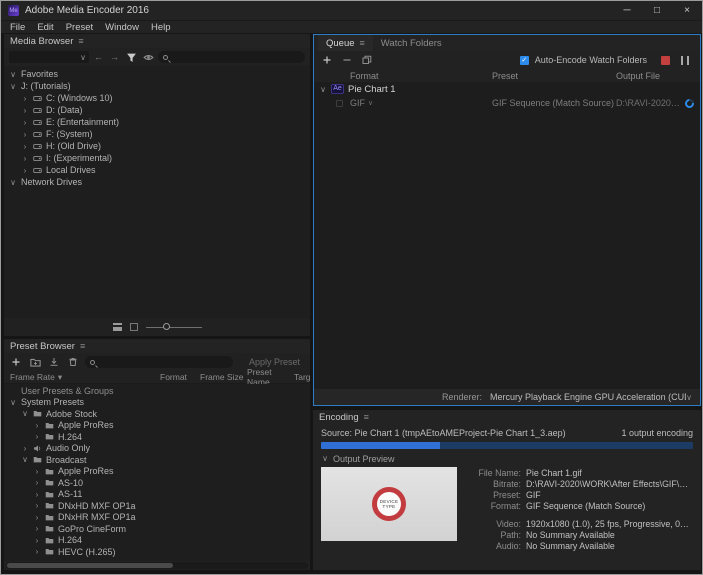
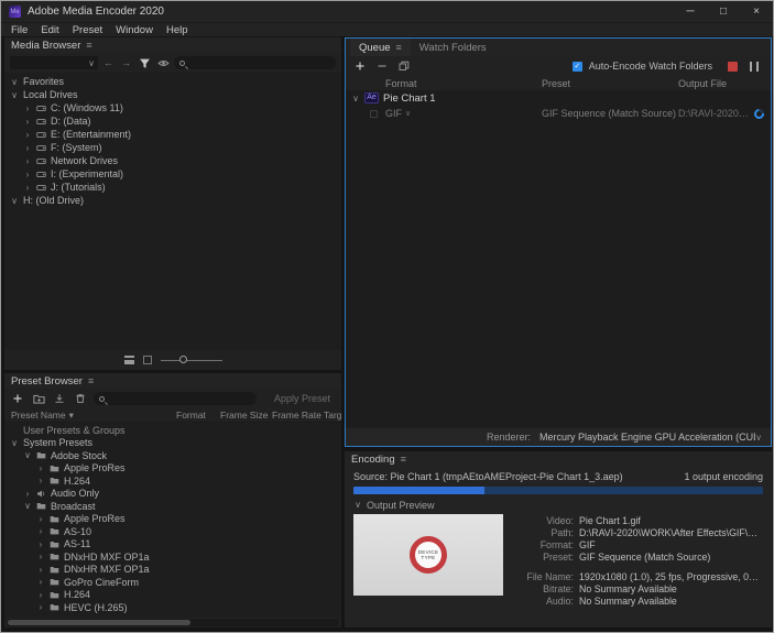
- Adobe Media Encoder 2016
+ Adobe Media Encoder 2020
  ─
  □
  ×
  File
  Edit
  Preset
  Window
  Help
  Media Browser
  ≡
  ∨
  ←
  →
  ∨
  Favorites
  ∨
- J: (Tutorials)
+ Local Drives
  ›
- C: (Windows 10)
+ C: (Windows 11)
  ›
  D: (Data)
  ›
  E: (Entertainment)
  ›
  F: (System)
  ›
- H: (Old Drive)
+ Network Drives
  ›
  I: (Experimental)
  ›
- Local Drives
+ J: (Tutorials)
  ∨
- Network Drives
+ H: (Old Drive)
  Preset Browser
  ≡
  Apply Preset
- Frame Rate
+ Preset Name
  ▾
  Format
  Frame Size
- Preset Name
+ Frame Rate
  User Presets & Groups
  ∨
  System Presets
  ∨
  Adobe Stock
  ›
  Apple ProRes
  ›
  H.264
  ›
  Audio Only
  ∨
  Broadcast
  ›
  Apple ProRes
  ›
  AS-10
  ›
  AS-11
  ›
  DNxHD MXF OP1a
  ›
  DNxHR MXF OP1a
  ›
  GoPro CineForm
  ›
  H.264
  ›
  HEVC (H.265)
  Queue
  ≡
  Watch Folders
  Auto-Encode Watch Folders
  Format
  Preset
  Output File
  ∨
  Pie Chart 1
  GIF
  GIF Sequence (Match Source)
  Renderer:
  Mercury Playback Engine GPU Acceleration (CU
  ∨
  Encoding
  ≡
  Source: Pie Chart 1 (tmpAEtoAMEProject-Pie Chart 1_3.aep)
  1 output encoding
  ∨
  Output Preview
- File Name:
+ Video:
  Pie Chart 1.gif
- Bitrate:
+ Path:
  D:\RAVI-2020\WORK\After Effects\GIF\Pie
- Preset:
+ Format:
  GIF
- Format:
+ Preset:
  GIF Sequence (Match Source)
- Video:
+ File Name:
  1920x1080 (1.0), 25 fps, Progressive, 00:0
- Path:
+ Bitrate:
  No Summary Available
  Audio:
  No Summary Available
